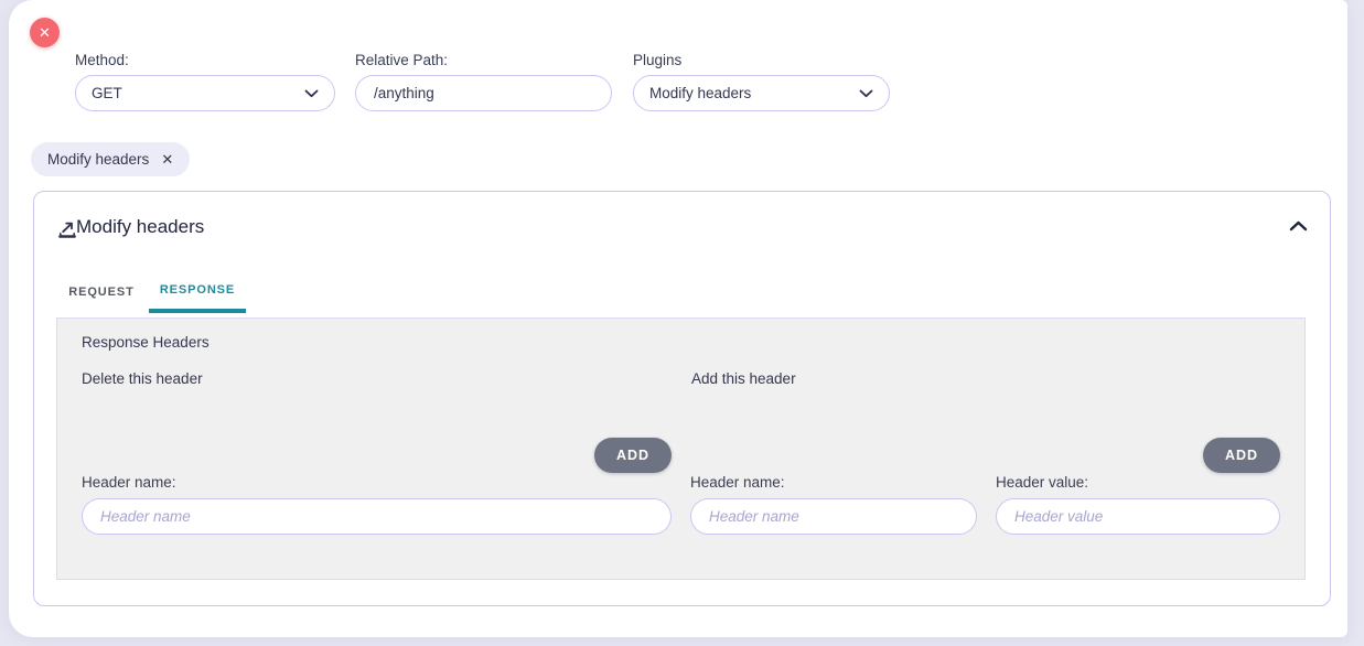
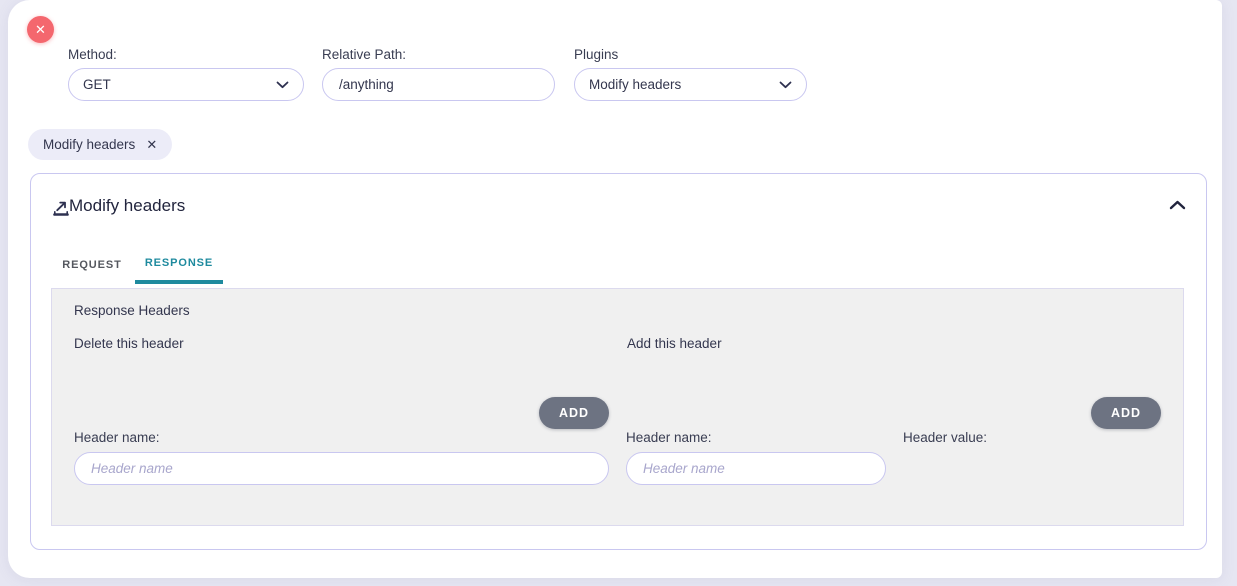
  ✕
  Method:
  GET
  Relative Path:
  /anything
  Plugins
  Modify headers
  Modify headers
  ✕
  Modify headers
  REQUEST
  RESPONSE
  Response Headers
  Delete this header
  Add this header
  ADD
  ADD
  Header name:
  Header name:
  Header value:
  Header name
  Header name
- Header value
